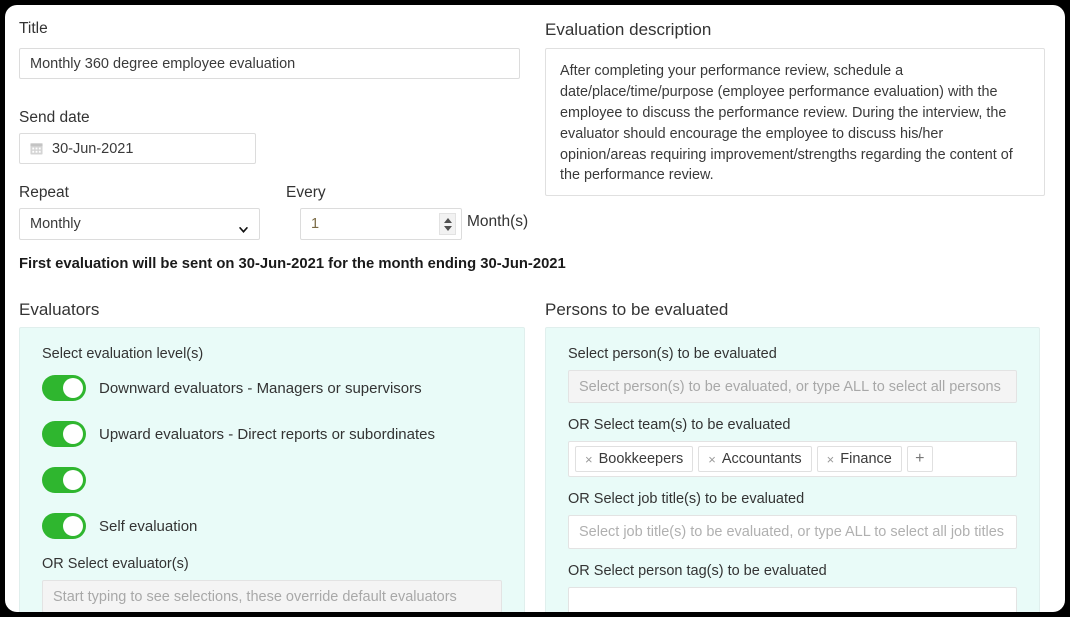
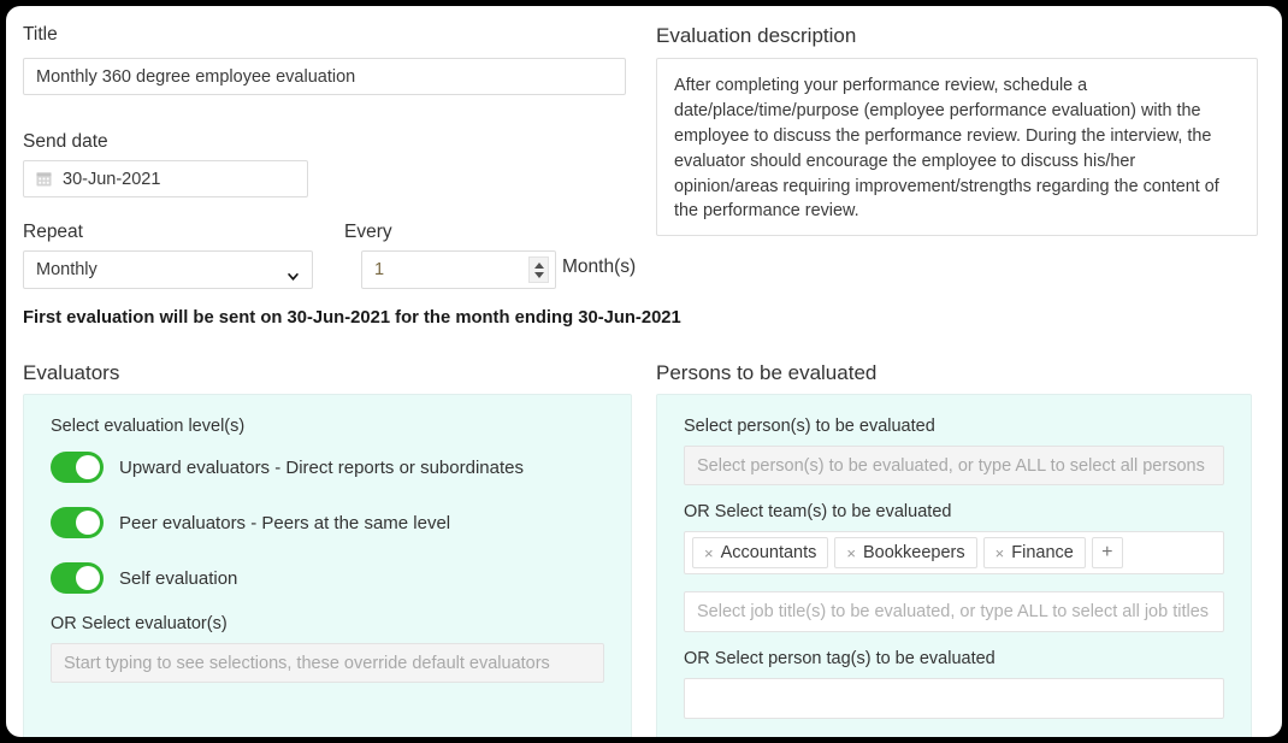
  Title
  Monthly 360 degree employee evaluation
  Send date
  30-Jun-2021
  Repeat
  Every
  Monthly
  1
  Month(s)
  First evaluation will be sent on 30-Jun-2021 for the month ending 30-Jun-2021
  Evaluators
  Select evaluation level(s)
- Downward evaluators - Managers or supervisors
  Upward evaluators - Direct reports or subordinates
+ Peer evaluators - Peers at the same level
  Self evaluation
  OR Select evaluator(s)
  Start typing to see selections, these override default evaluators
  Evaluation description
  After completing your performance review, schedule a date/place/time/purpose (employee performance evaluation) with the employee to discuss the performance review. During the interview, the evaluator should encourage the employee to discuss his/her opinion/areas requiring improvement/strengths regarding the content of the performance review.
  Persons to be evaluated
  Select person(s) to be evaluated
  Select person(s) to be evaluated, or type ALL to select all persons
  OR Select team(s) to be evaluated
  ×
- Bookkeepers
+ Accountants
  ×
- Accountants
+ Bookkeepers
  ×
  Finance
  +
- OR Select job title(s) to be evaluated
  Select job title(s) to be evaluated, or type ALL to select all job titles
  OR Select person tag(s) to be evaluated
